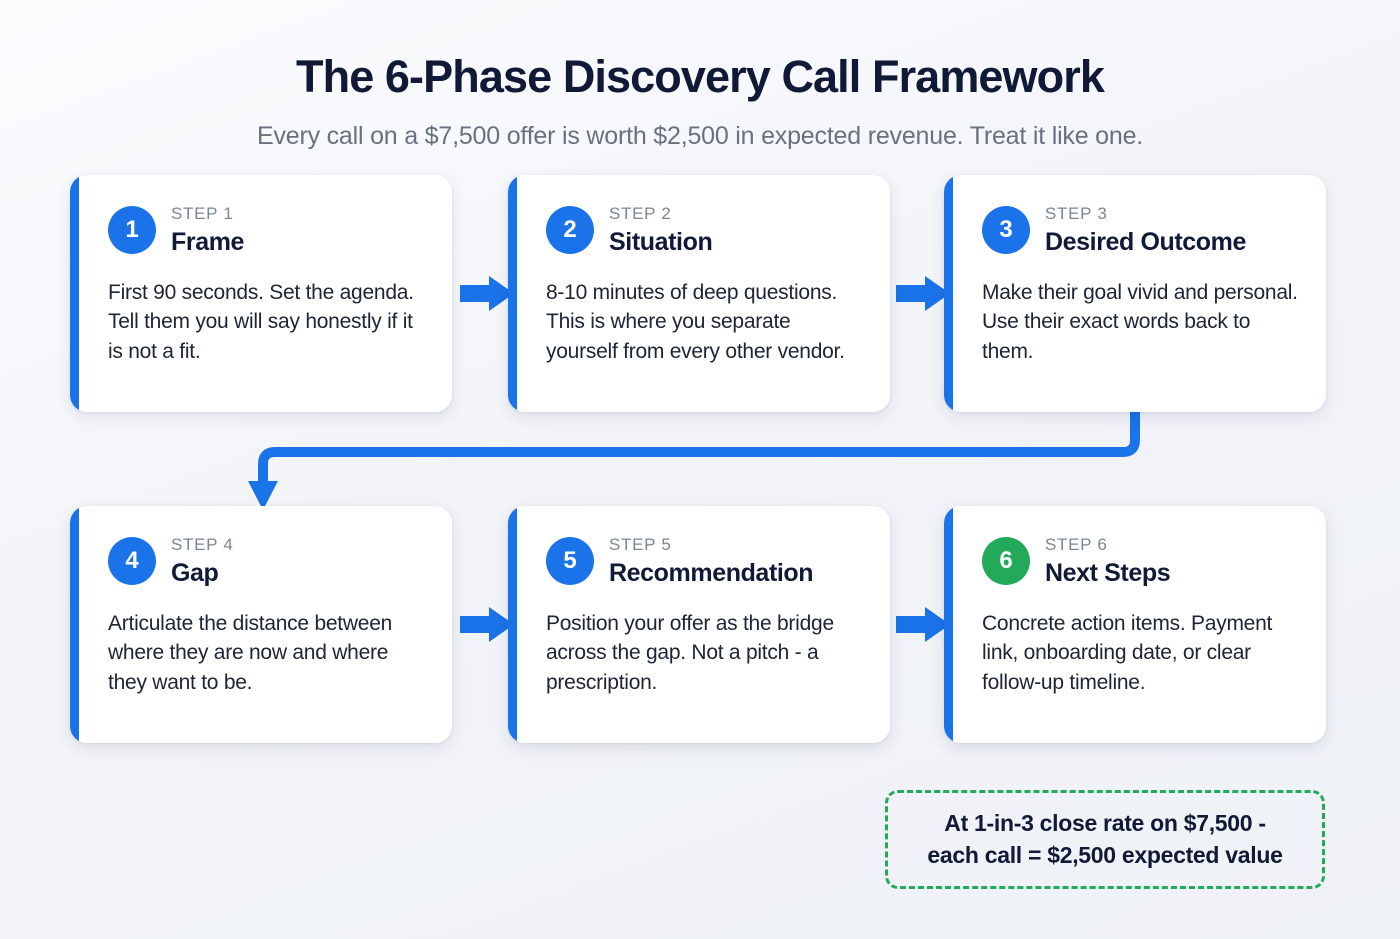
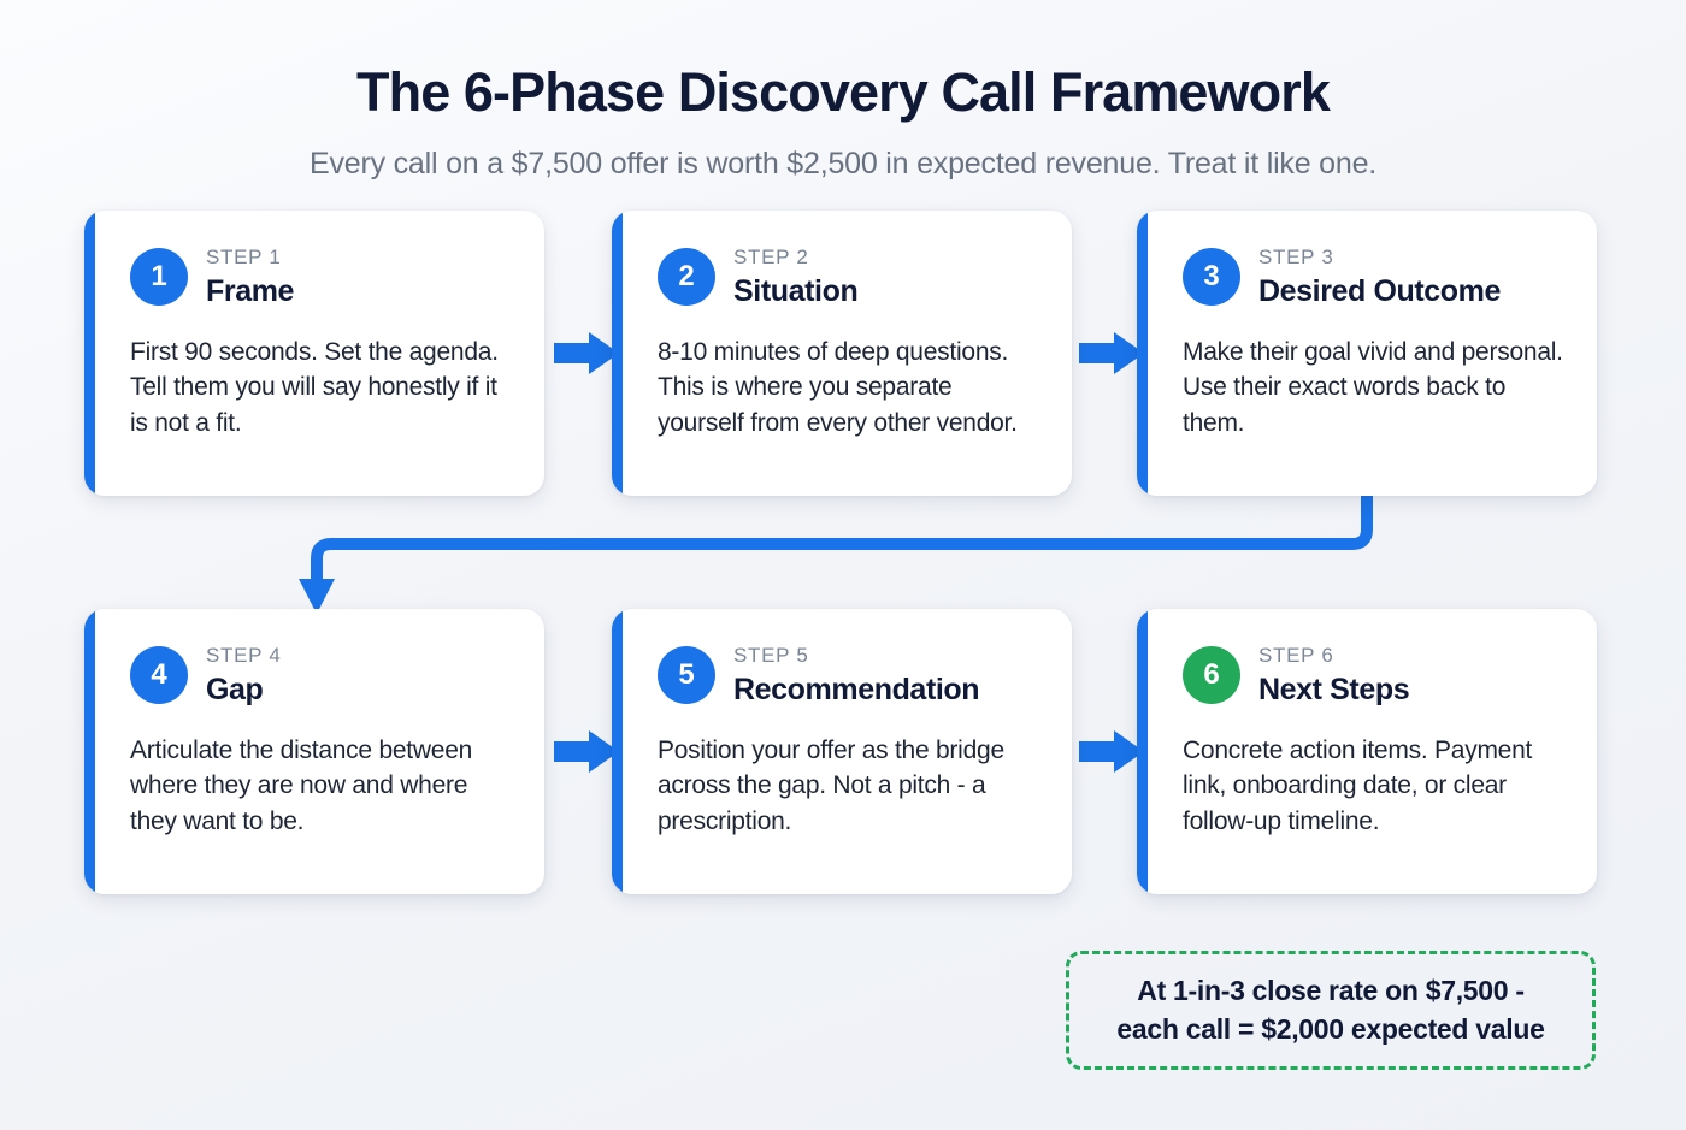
  The 6-Phase Discovery Call Framework
  Every call on a $7,500 offer is worth $2,500 in expected revenue. Treat it like one.
  1
  STEP 1
  Frame
  First 90 seconds. Set the agenda. Tell them you will say honestly if it is not a fit.
  2
  STEP 2
  Situation
  8-10 minutes of deep questions. This is where you separate yourself from every other vendor.
  3
  STEP 3
  Desired Outcome
  Make their goal vivid and personal. Use their exact words back to them.
  4
  STEP 4
  Gap
  Articulate the distance between where they are now and where they want to be.
  5
  STEP 5
  Recommendation
  Position your offer as the bridge across the gap. Not a pitch - a prescription.
  6
  STEP 6
  Next Steps
  Concrete action items. Payment link, onboarding date, or clear follow-up timeline.
  At 1-in-3 close rate on $7,500 -
- each call = $2,500 expected value
+ each call = $2,000 expected value
